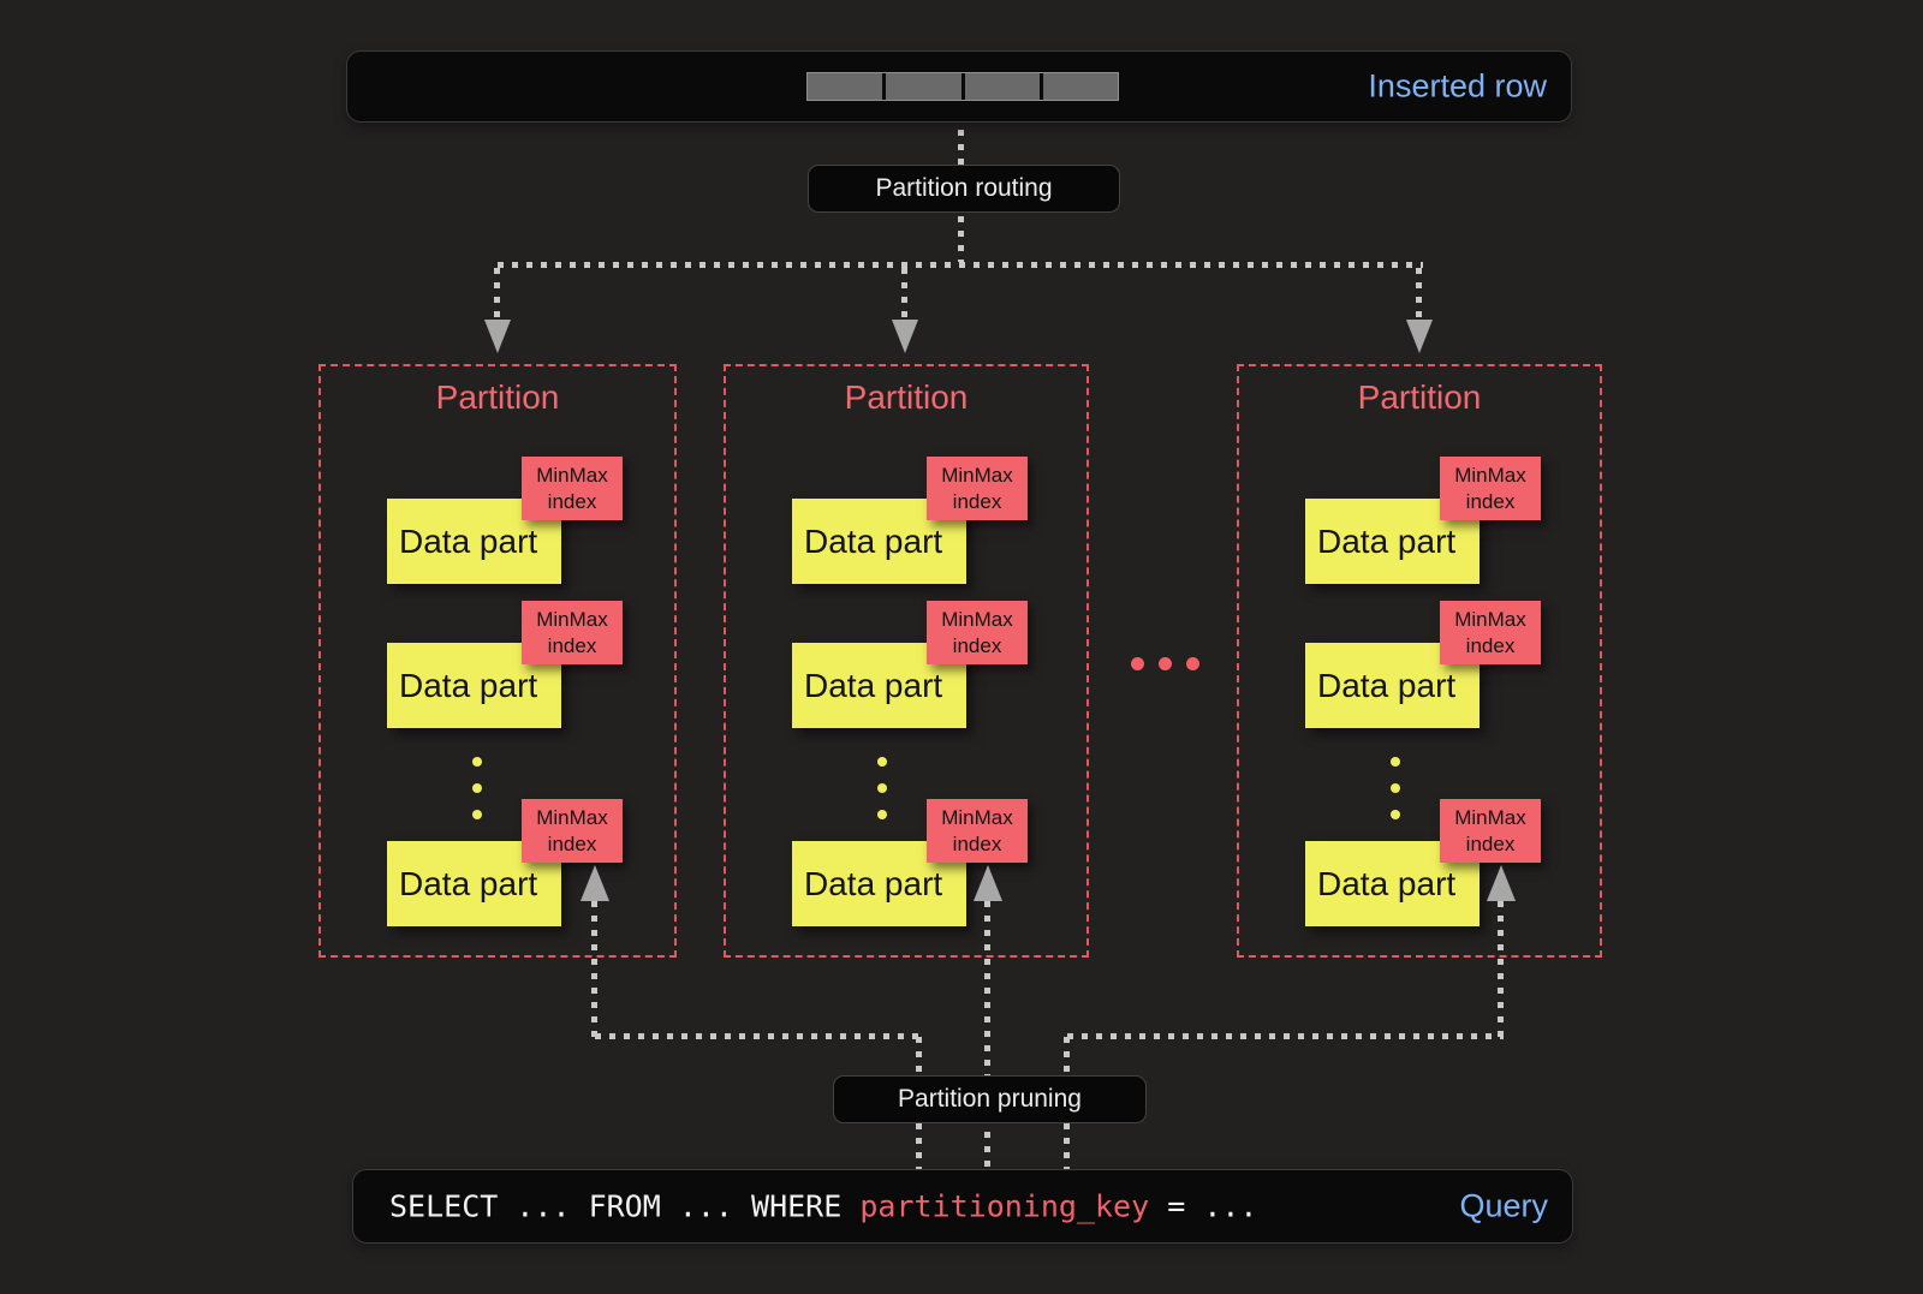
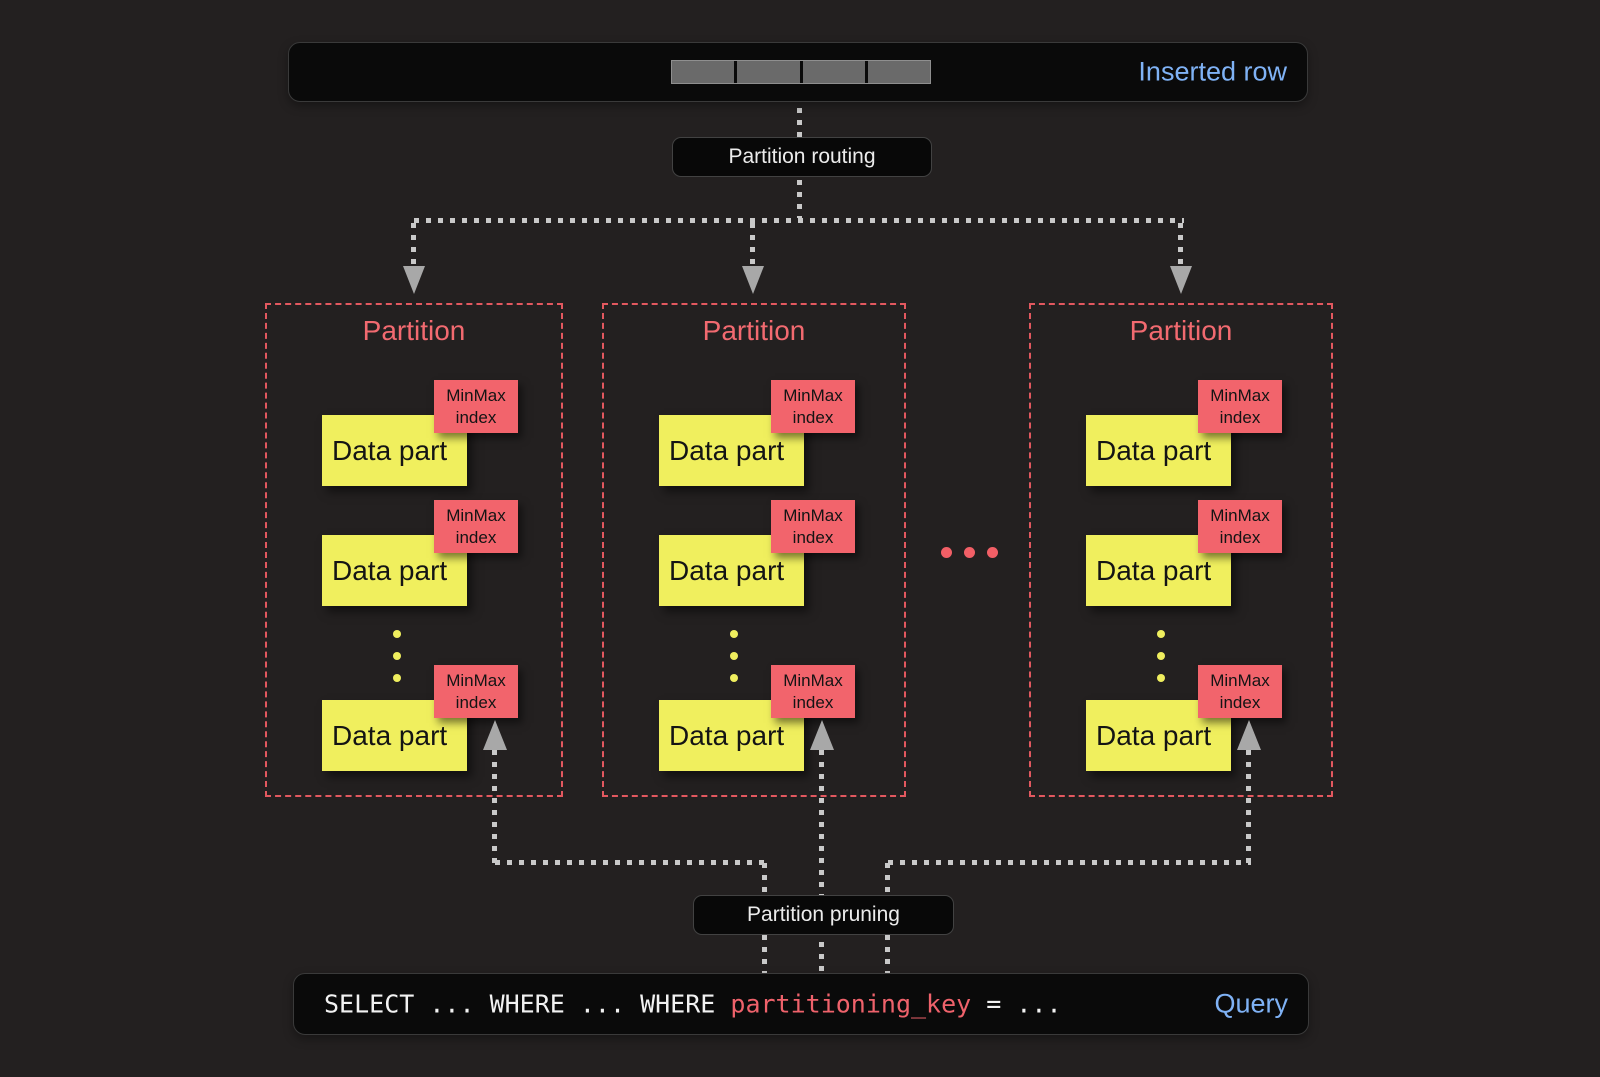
  Inserted row
  Partition routing
  Partition
  MinMax index
  Data part
  MinMax index
  Data part
  MinMax index
  Data part
  Partition
  MinMax index
  Data part
  MinMax index
  Data part
  MinMax index
  Data part
  Partition
  MinMax index
  Data part
  MinMax index
  Data part
  MinMax index
  Data part
  Partition pruning
- SELECT ... FROM ... WHERE partitioning_key = ...
+ SELECT ... WHERE ... WHERE partitioning_key = ...
  Query
